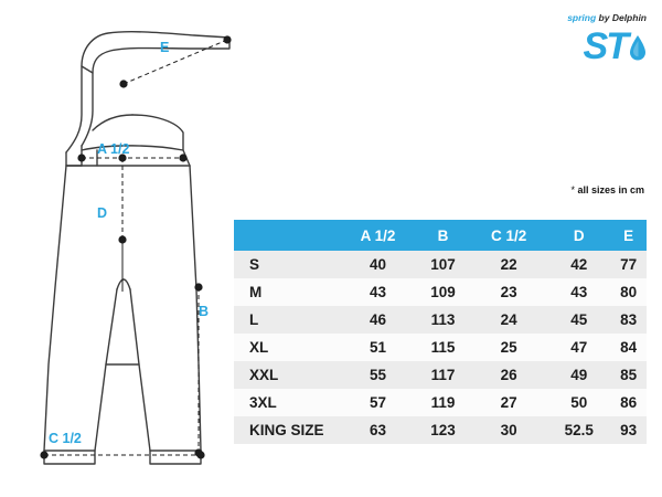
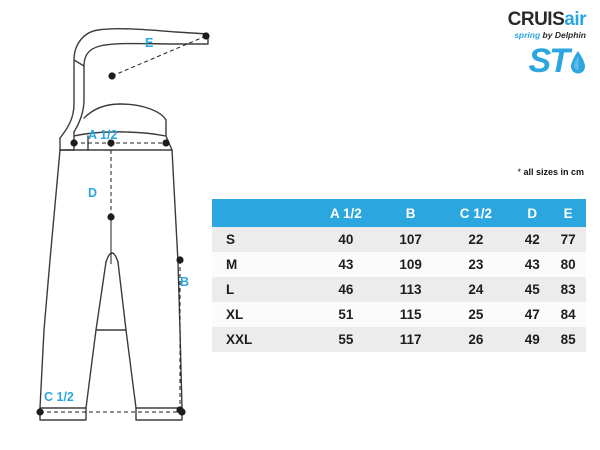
+ CRUISair
  spring by Delphin
  ST
  * all sizes in cm
  E
  A 1/2
  D
  B
  C 1/2
  	A 1/2	B	C 1/2	D	E
  S	40	107	22	42	77
  M	43	109	23	43	80
  L	46	113	24	45	83
  XL	51	115	25	47	84
  XXL	55	117	26	49	85
- 3XL	57	119	27	50	86
- KING SIZE	63	123	30	52.5	93
